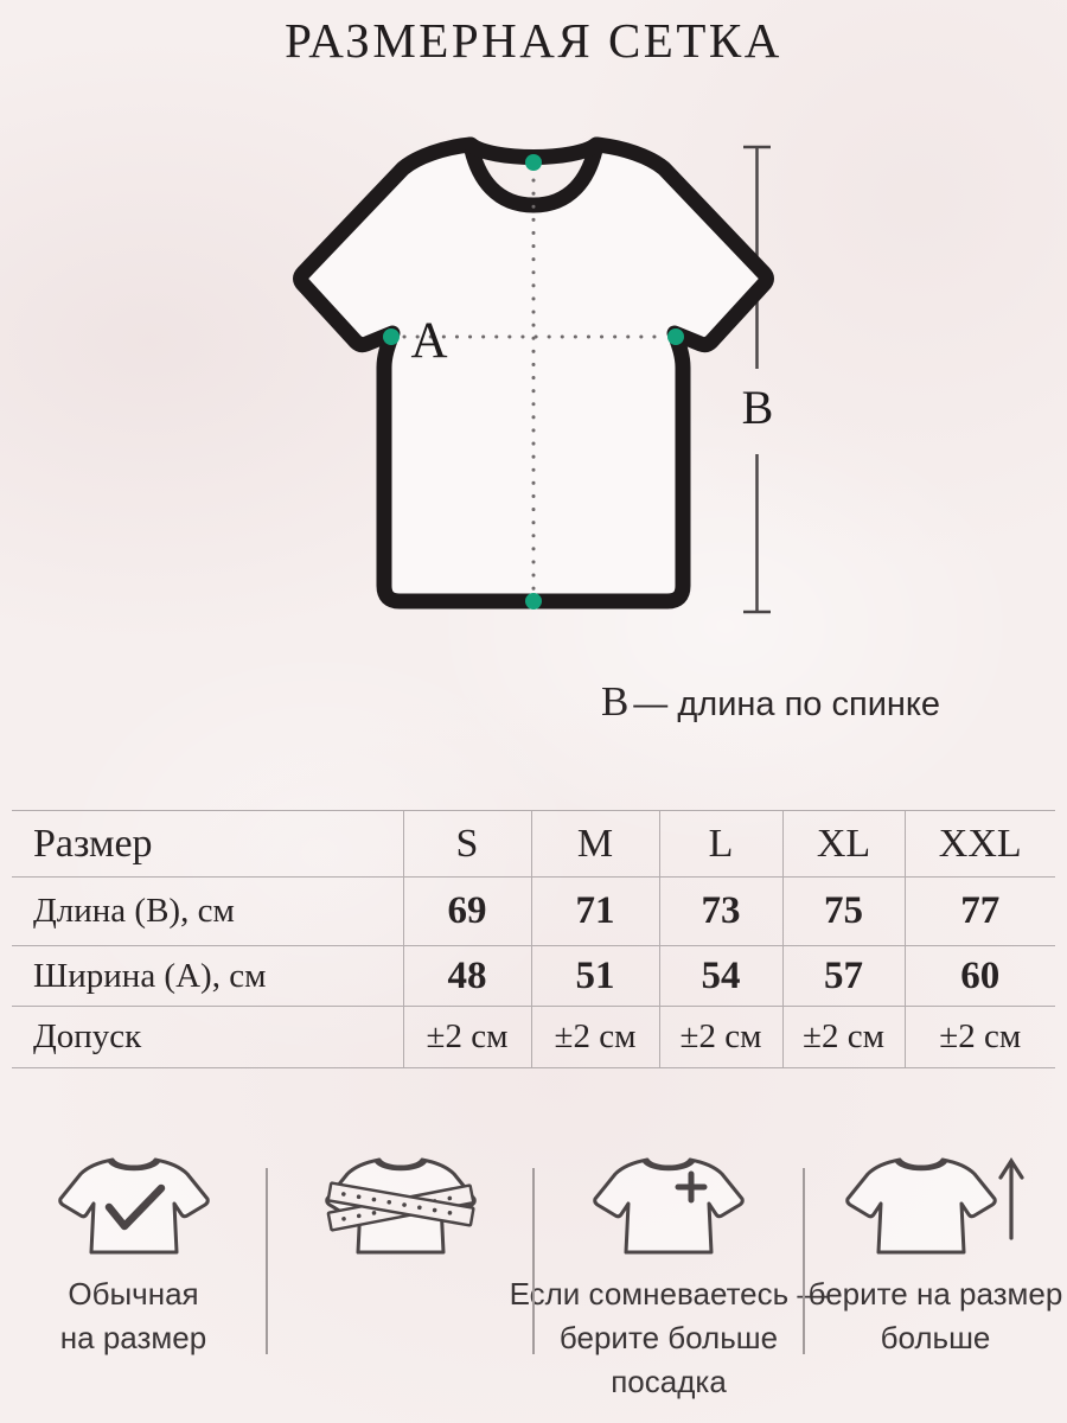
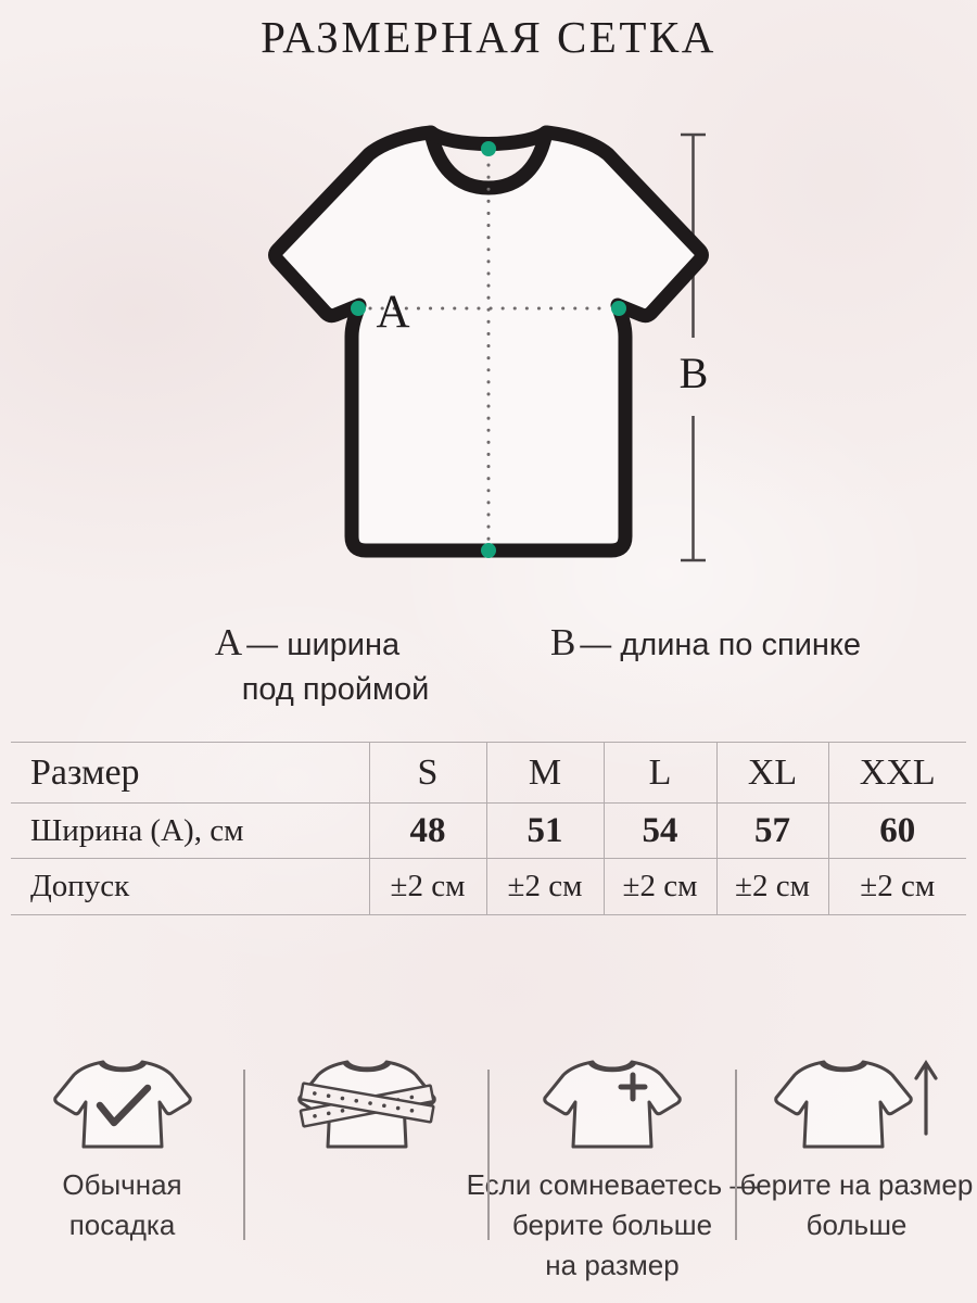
  РАЗМЕРНАЯ СЕТКА
  A
  B
+ A — ширина
+ под проймой
  B — длина по спинке
  Размер	S	M	L	XL	XXL
- Длина (B), см	69	71	73	75	77
  Ширина (A), см	48	51	54	57	60
  Допуск	±2 см	±2 см	±2 см	±2 см	±2 см
  Обычная
- на размер
+ посадка
  Если сомневаетесь —
  берите больше
- посадка
+ на размер
  берите на размер
  больше
